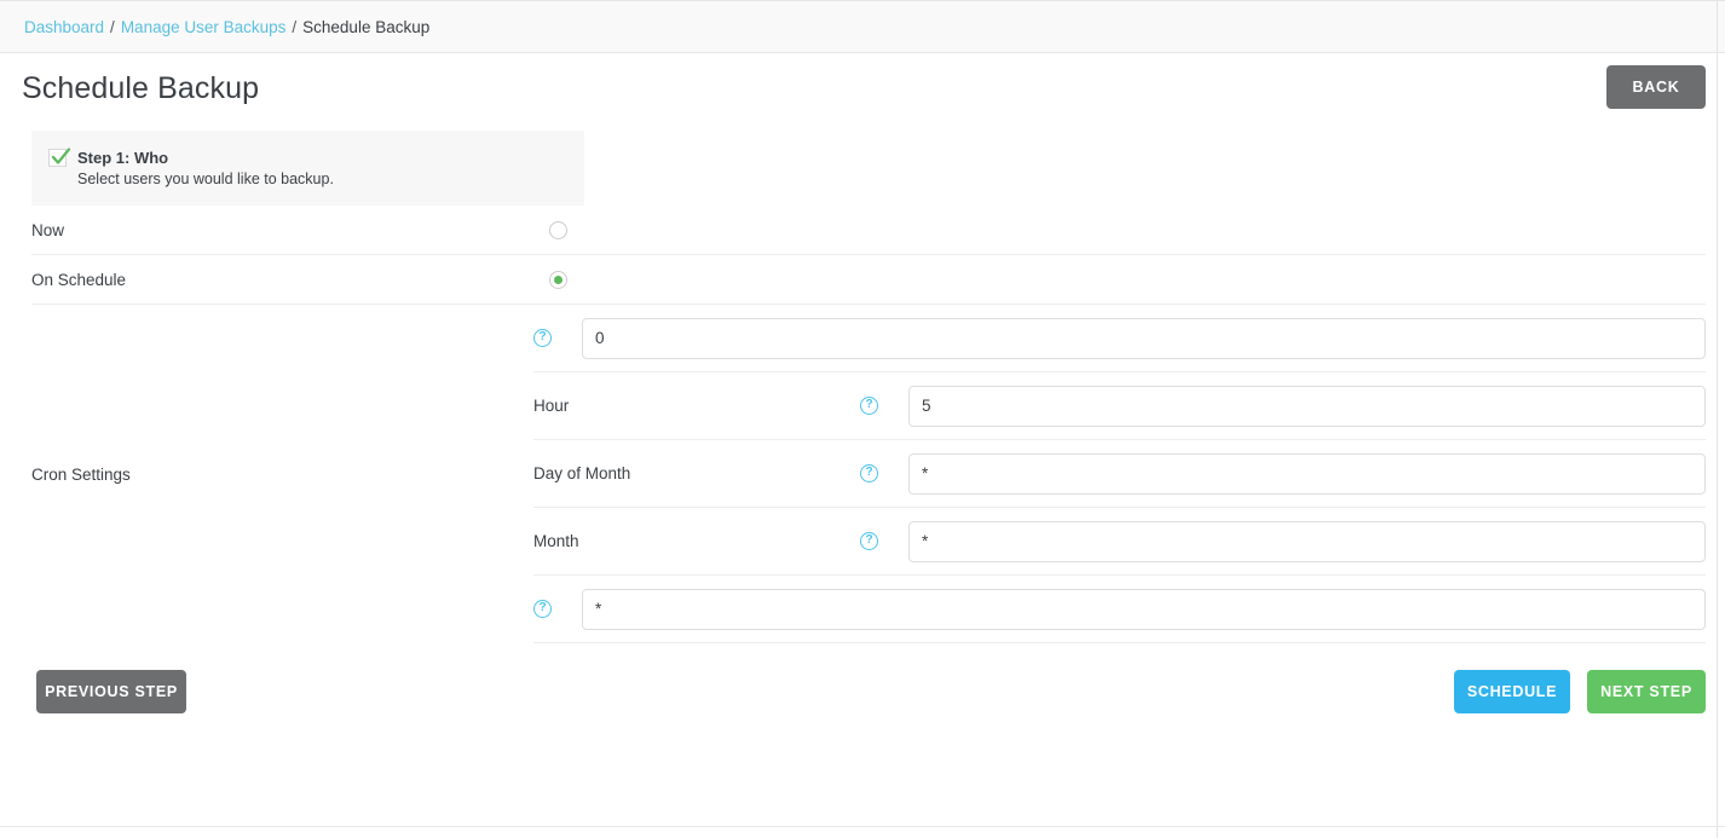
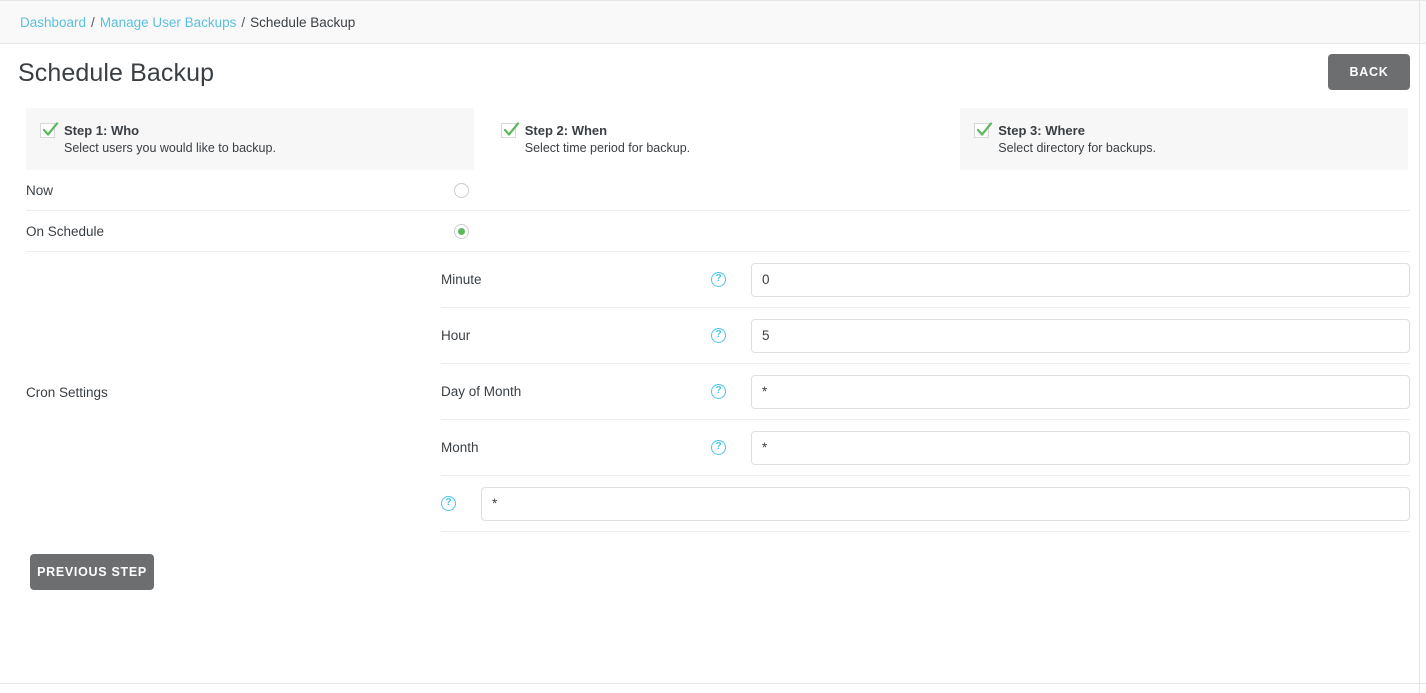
  Dashboard
  /
  Manage User Backups
  /
  Schedule Backup
  Schedule Backup
  BACK
  Step 1: Who
  Select users you would like to backup.
+ Step 2: When
+ Select time period for backup.
+ Step 3: Where
+ Select directory for backups.
  Now
  On Schedule
  Cron Settings
+ Minute
  ?
  0
  Hour
  ?
  5
  Day of Month
  ?
  *
  Month
  ?
  *
  ?
  *
  PREVIOUS STEP
- SCHEDULE
- NEXT STEP
